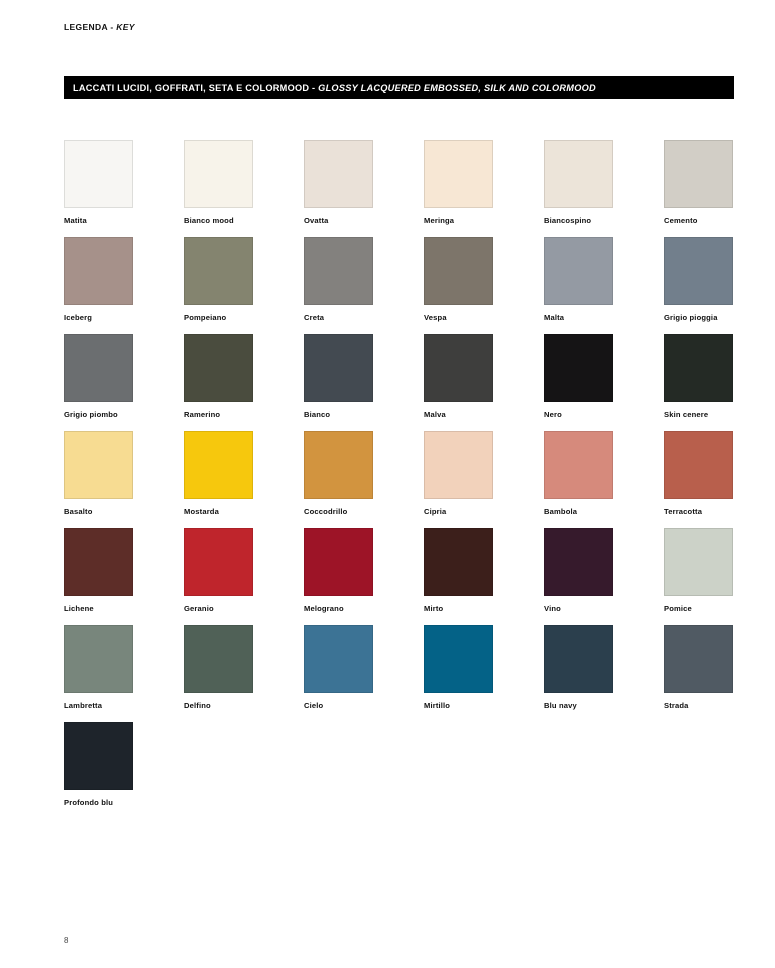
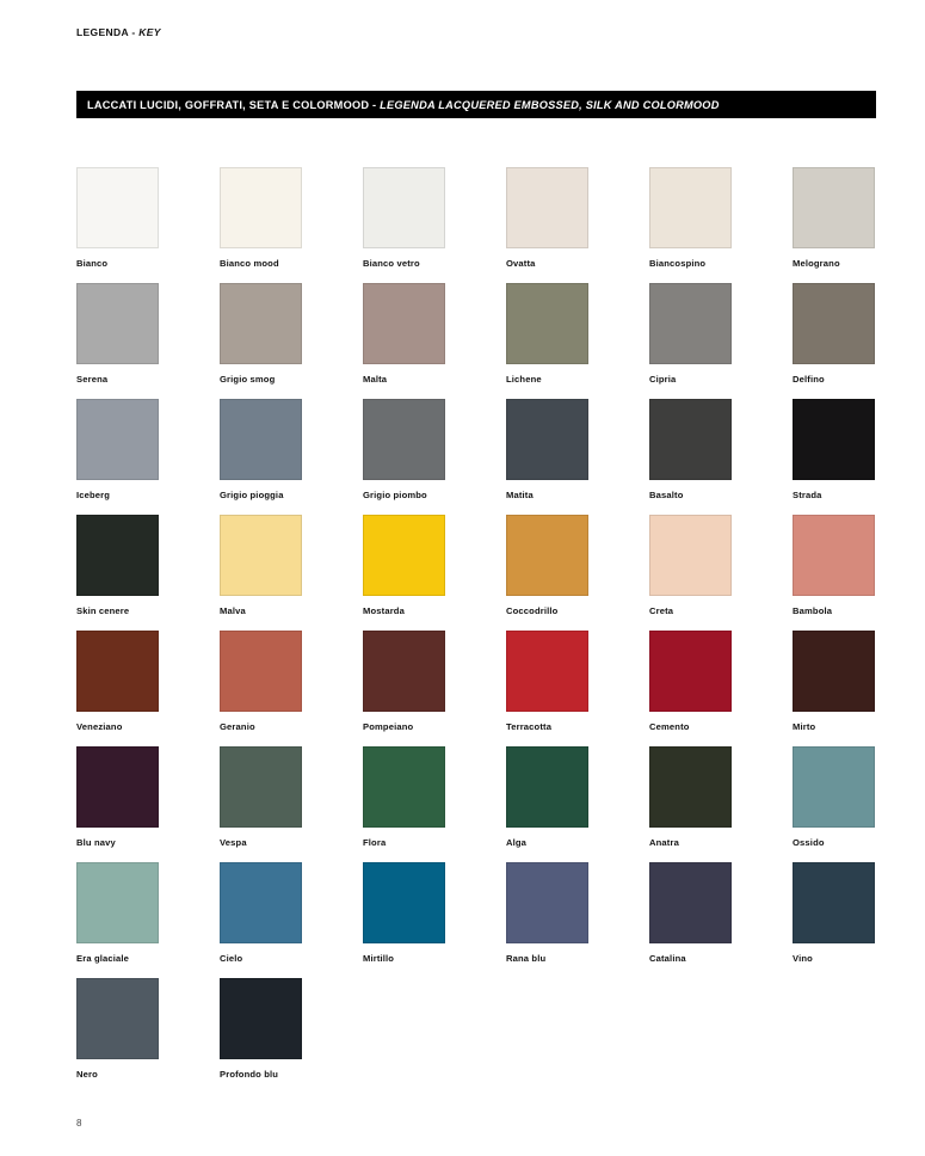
  LEGENDA - KEY
- LACCATI LUCIDI, GOFFRATI, SETA E COLORMOOD - GLOSSY LACQUERED EMBOSSED, SILK AND COLORMOOD
+ LACCATI LUCIDI, GOFFRATI, SETA E COLORMOOD - LEGENDA LACQUERED EMBOSSED, SILK AND COLORMOOD
- Matita
+ Bianco
  Bianco mood
+ Bianco vetro
  Ovatta
- Meringa
  Biancospino
- Cemento
+ Melograno
+ Serena
+ Grigio smog
- Iceberg
+ Malta
- Pompeiano
+ Lichene
- Creta
+ Cipria
- Vespa
+ Delfino
- Malta
+ Iceberg
  Grigio pioggia
  Grigio piombo
- Ramerino
- Bianco
+ Matita
- Malva
+ Basalto
- Nero
+ Strada
  Skin cenere
- Basalto
+ Malva
  Mostarda
  Coccodrillo
- Cipria
+ Creta
  Bambola
+ Veneziano
- Terracotta
+ Geranio
- Lichene
+ Pompeiano
- Geranio
+ Terracotta
- Melograno
+ Cemento
  Mirto
- Vino
+ Blu navy
- Pomice
- Lambretta
- Delfino
+ Vespa
+ Flora
+ Alga
+ Anatra
+ Ossido
+ Era glaciale
  Cielo
  Mirtillo
+ Rana blu
+ Catalina
- Blu navy
+ Vino
- Strada
+ Nero
  Profondo blu
  8
